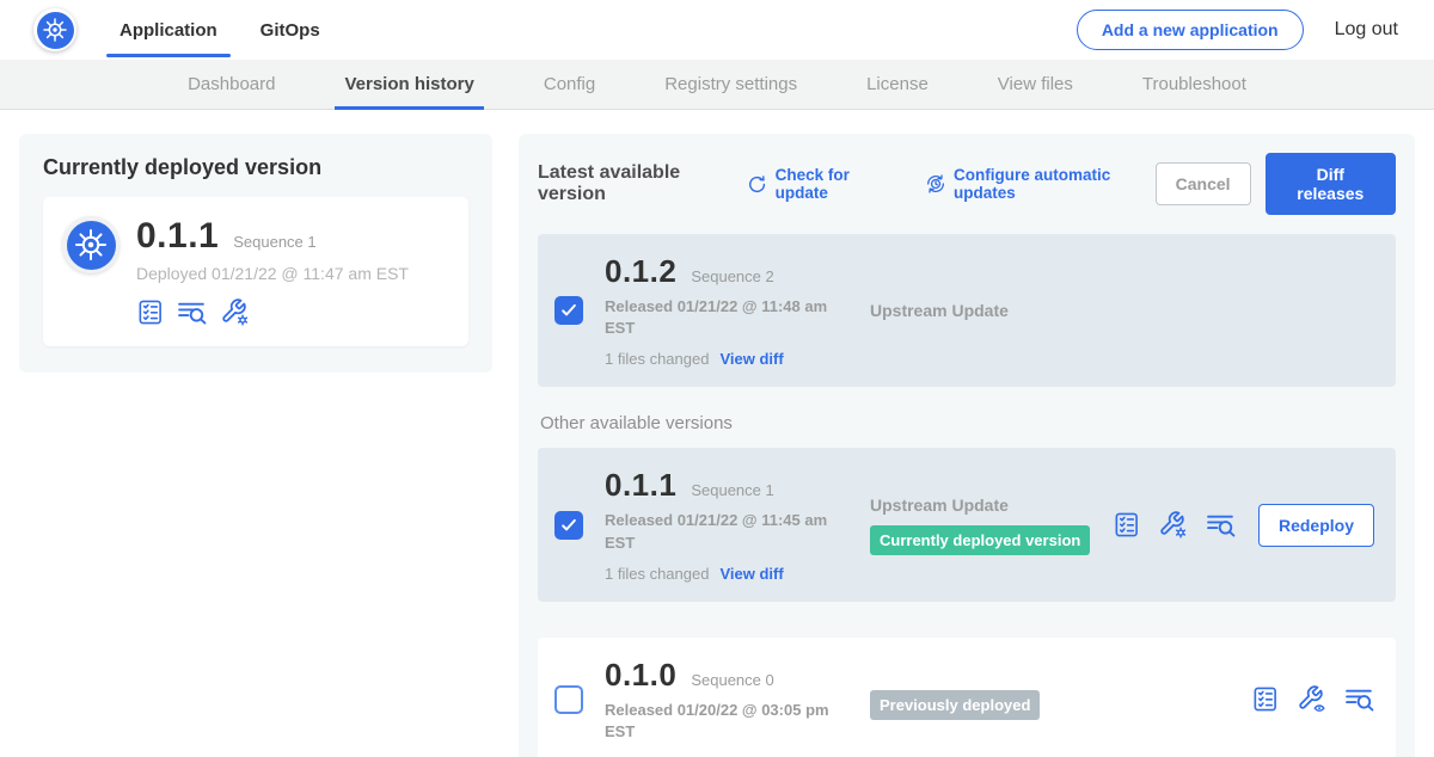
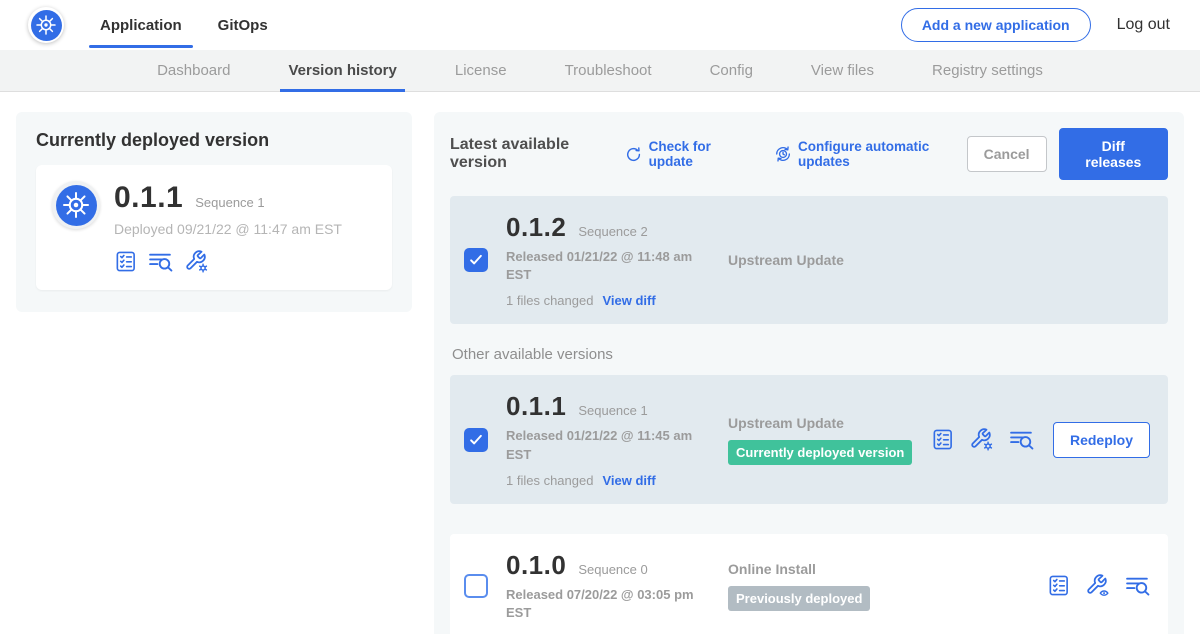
  Application
  GitOps
  Add a new application
  Log out
  Dashboard
  Version history
- Config
+ License
- Registry settings
+ Troubleshoot
- License
+ Config
  View files
- Troubleshoot
+ Registry settings
  Currently deployed version
  0.1.1
  Sequence 1
- Deployed 01/21/22 @ 11:47 am EST
+ Deployed 09/21/22 @ 11:47 am EST
  Latest available version
  Check for update
  Configure automatic updates
  Cancel
  Diff releases
  0.1.2
  Sequence 2
  Released 01/21/22 @ 11:48 am EST
  1 files changed
  View diff
  Upstream Update
  Other available versions
  0.1.1
  Sequence 1
  Released 01/21/22 @ 11:45 am EST
  1 files changed
  View diff
  Upstream Update
  Currently deployed version
  Redeploy
  0.1.0
  Sequence 0
- Released 01/20/22 @ 03:05 pm EST
+ Released 07/20/22 @ 03:05 pm EST
+ Online Install
  Previously deployed
